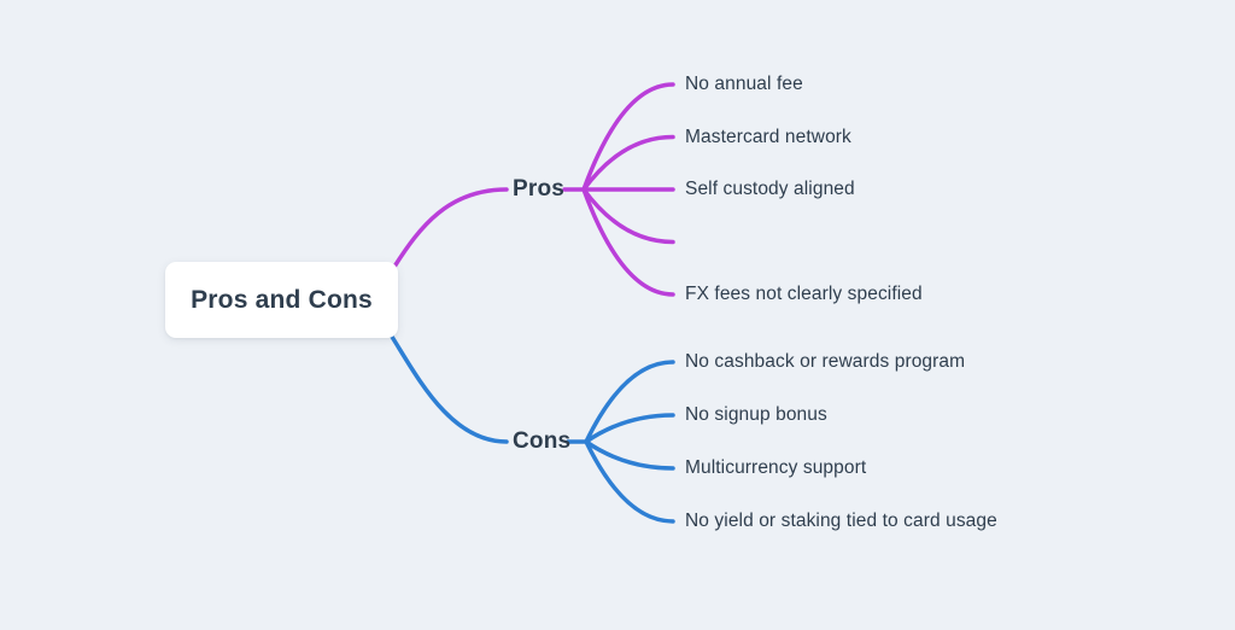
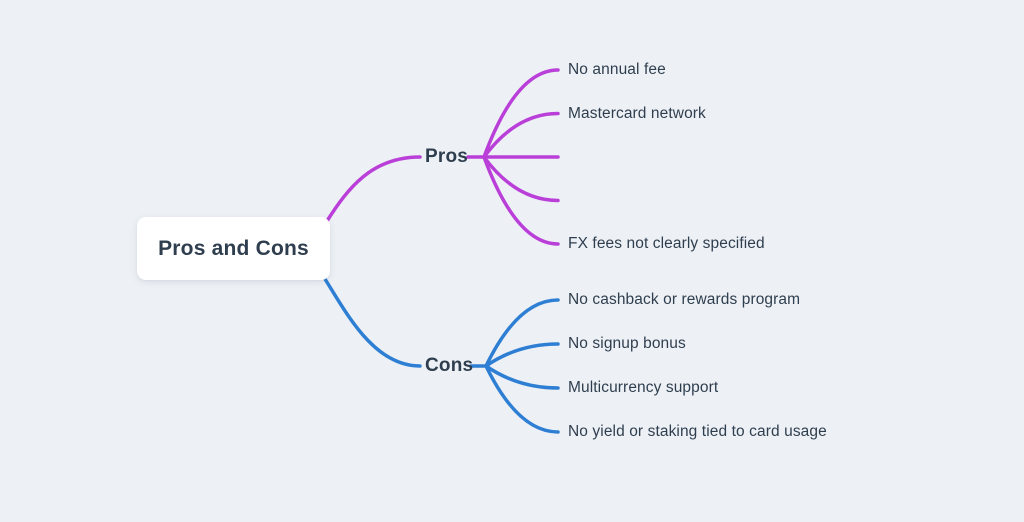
  Pros and Cons
  Pros
  Cons
  No annual fee
  Mastercard network
- Self custody aligned
  FX fees not clearly specified
  No cashback or rewards program
  No signup bonus
  Multicurrency support
  No yield or staking tied to card usage
